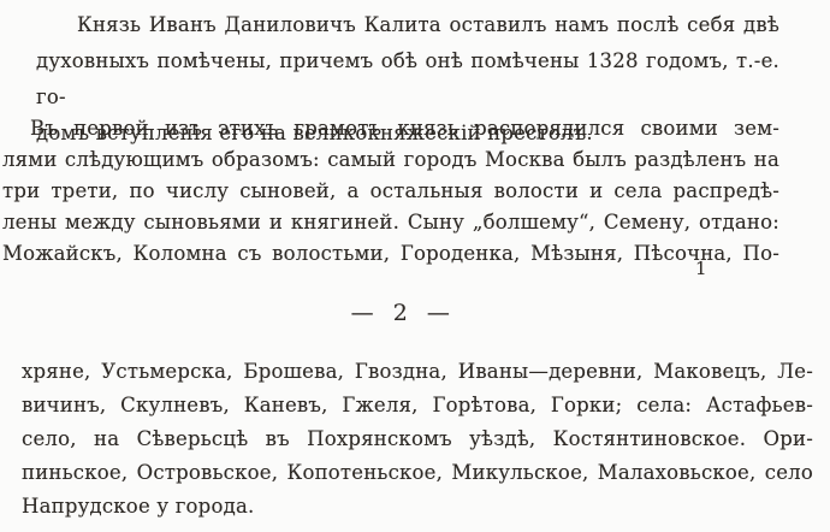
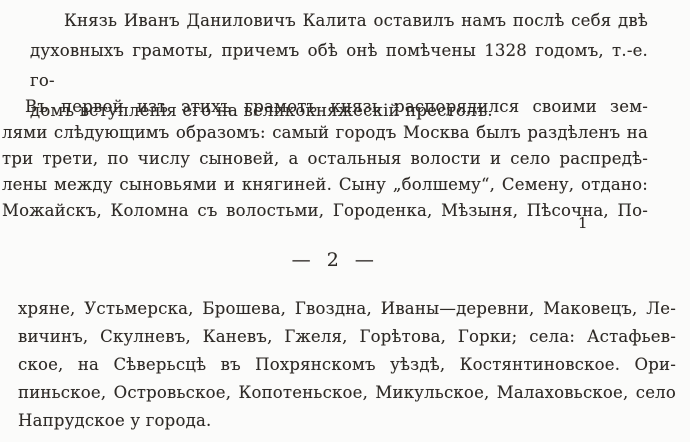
  Князь Иванъ Даниловичъ Калита оставилъ намъ послѣ себя двѣ
- духовныхъ помѣчены, причемъ обѣ онѣ помѣчены 1328 годомъ, т.-е. го-
+ духовныхъ грамоты, причемъ обѣ онѣ помѣчены 1328 годомъ, т.-е. го-
  домъ вступленія его на великокняжескій престолъ.
  Въ первой изъ этихъ грамотъ князь распорядился своими зем-
  лями слѣдующимъ образомъ: самый городъ Москва былъ раздѣленъ на
- три трети, по числу сыновей, а остальныя волости и села распредѣ-
+ три трети, по числу сыновей, а остальныя волости и село распредѣ-
  лены между сыновьями и княгиней. Сыну „болшему“, Семену, отдано:
  Можайскъ, Коломна съ волостьми, Городенка, Мѣзыня, Пѣсочна, По-
  1
  — 2 —
  хряне, Устьмерска, Брошева, Гвоздна, Иваны—деревни, Маковецъ, Ле-
  вичинъ, Скулневъ, Каневъ, Гжеля, Горѣтова, Горки; села: Астафьев-
- село, на Сѣверьсцѣ въ Похрянскомъ уѣздѣ, Костянтиновское. Ори-
+ ское, на Сѣверьсцѣ въ Похрянскомъ уѣздѣ, Костянтиновское. Ори-
  пиньское, Островьское, Копотеньское, Микульское, Малаховьское, село
  Напрудское у города.
